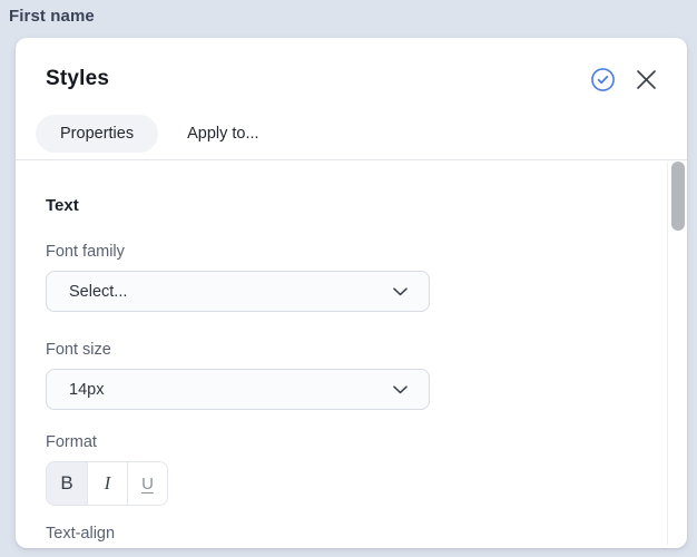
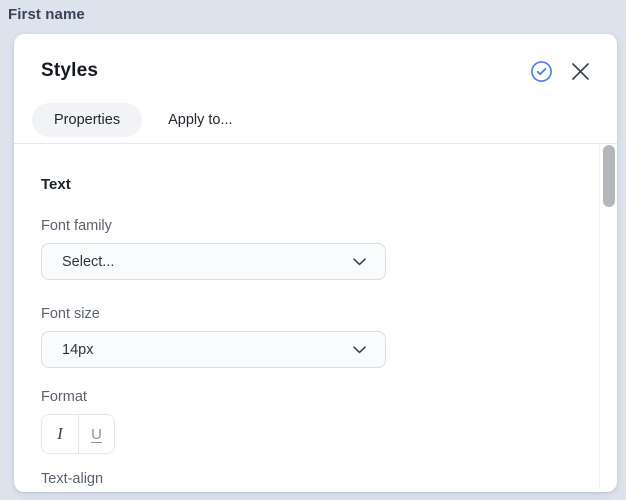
  First name
  Styles
  Properties
  Apply to...
  Text
  Font family
  Select...
  Font size
  14px
  Format
- B
  I
  U
  Text-align
